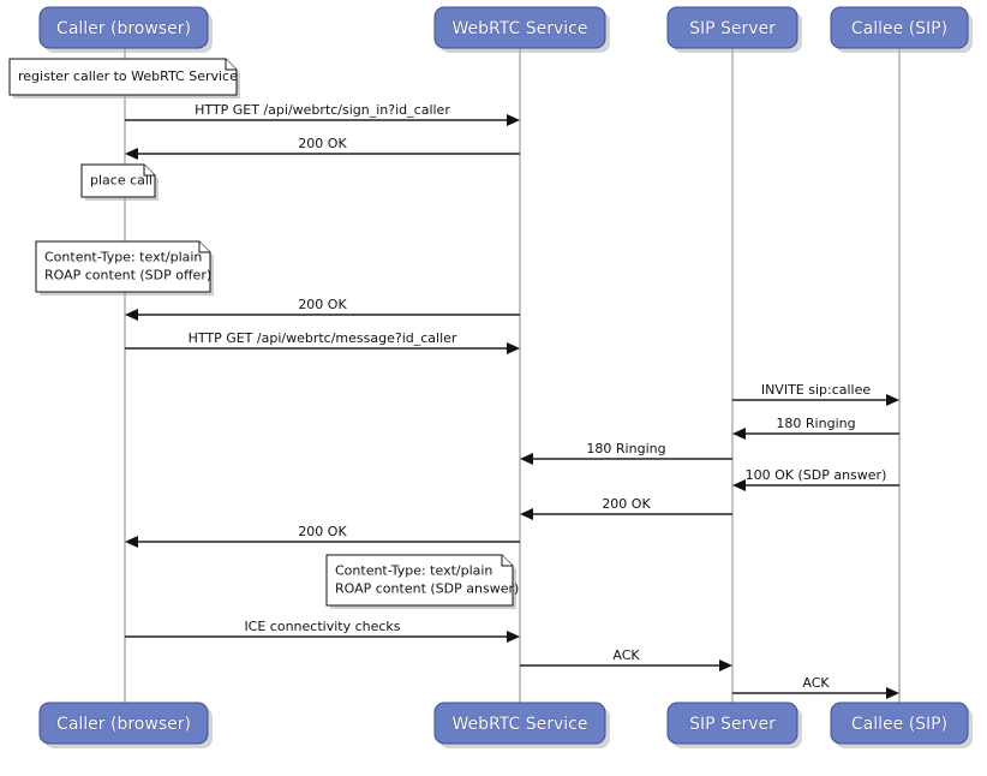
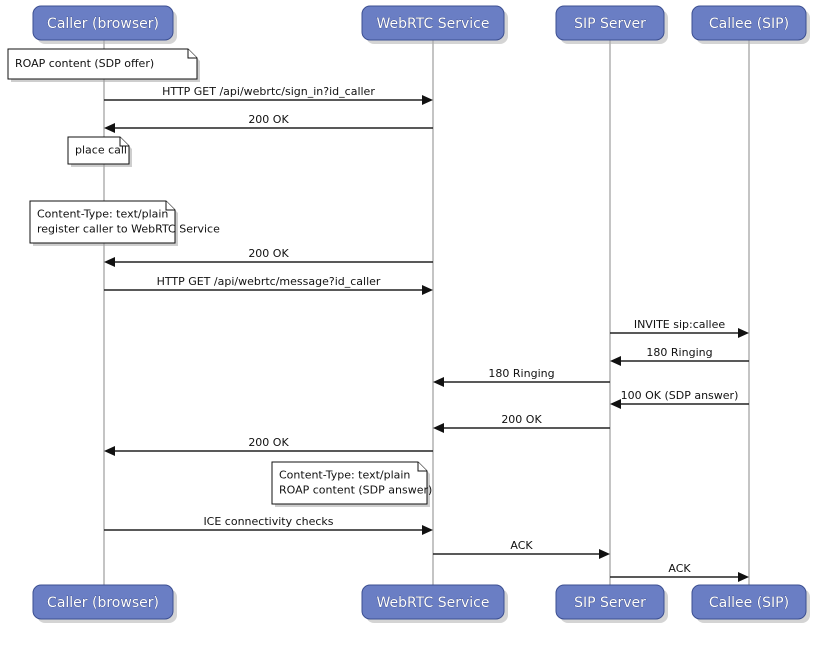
  HTTP GET /api/webrtc/sign_in?id_caller
  200 OK
  200 OK
  HTTP GET /api/webrtc/message?id_caller
  INVITE sip:callee
  180 Ringing
  180 Ringing
  100 OK (SDP answer)
  200 OK
  200 OK
  ICE connectivity checks
  ACK
  ACK
- register caller to WebRTC Service
+ ROAP content (SDP offer)
  place call
  Content-Type: text/plain
- ROAP content (SDP offer)
+ register caller to WebRTC Service
  Content-Type: text/plain
  ROAP content (SDP answer)
  Caller (browser)
  Caller (browser)
  WebRTC Service
  WebRTC Service
  SIP Server
  SIP Server
  Callee (SIP)
  Callee (SIP)
